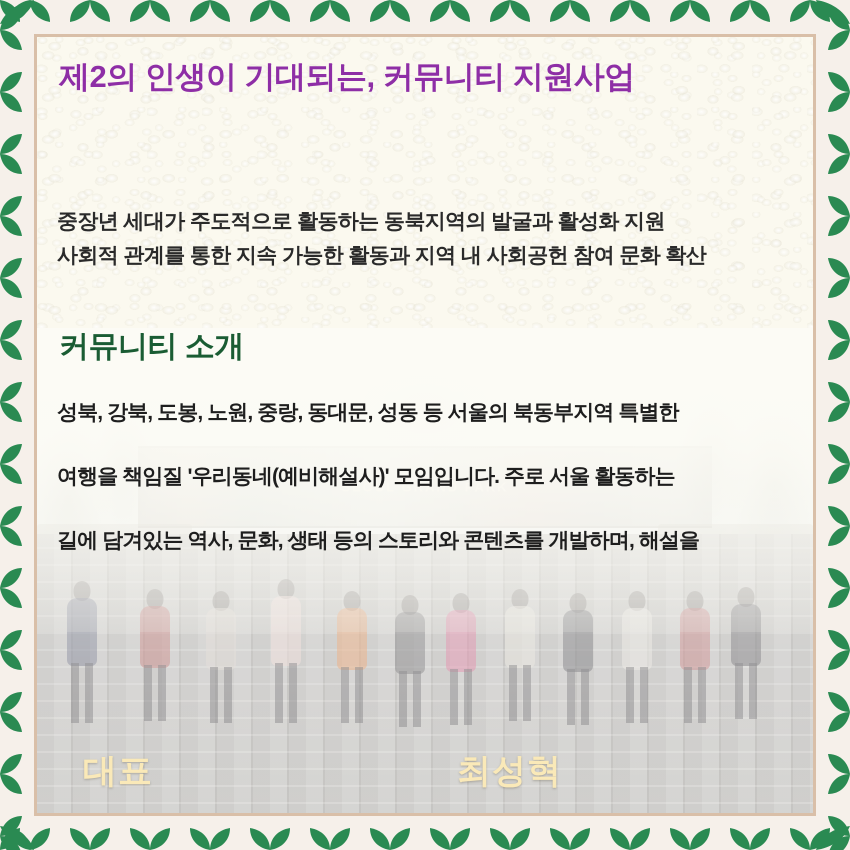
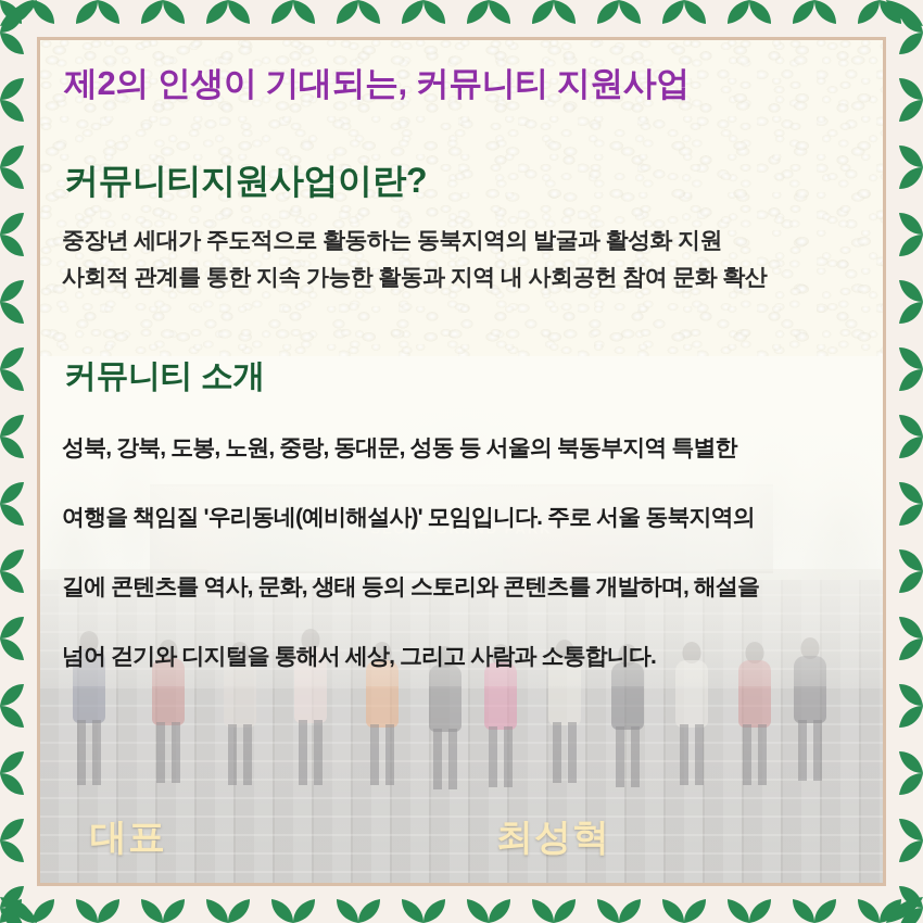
  제2의 인생이 기대되는, 커뮤니티 지원사업
+ 커뮤니티지원사업이란?
  중장년 세대가 주도적으로 활동하는 동북지역의 발굴과 활성화 지원
  사회적 관계를 통한 지속 가능한 활동과 지역 내 사회공헌 참여 문화 확산
  커뮤니티 소개
  성북, 강북, 도봉, 노원, 중랑, 동대문, 성동 등 서울의 북동부지역 특별한
- 여행을 책임질 '우리동네(예비해설사)' 모임입니다. 주로 서울 활동하는
+ 여행을 책임질 '우리동네(예비해설사)' 모임입니다. 주로 서울 동북지역의
- 길에 담겨있는 역사, 문화, 생태 등의 스토리와 콘텐츠를 개발하며, 해설을
+ 길에 콘텐츠를 역사, 문화, 생태 등의 스토리와 콘텐츠를 개발하며, 해설을
+ 넘어 걷기와 디지털을 통해서 세상, 그리고 사람과 소통합니다.
  대표
  최성혁
